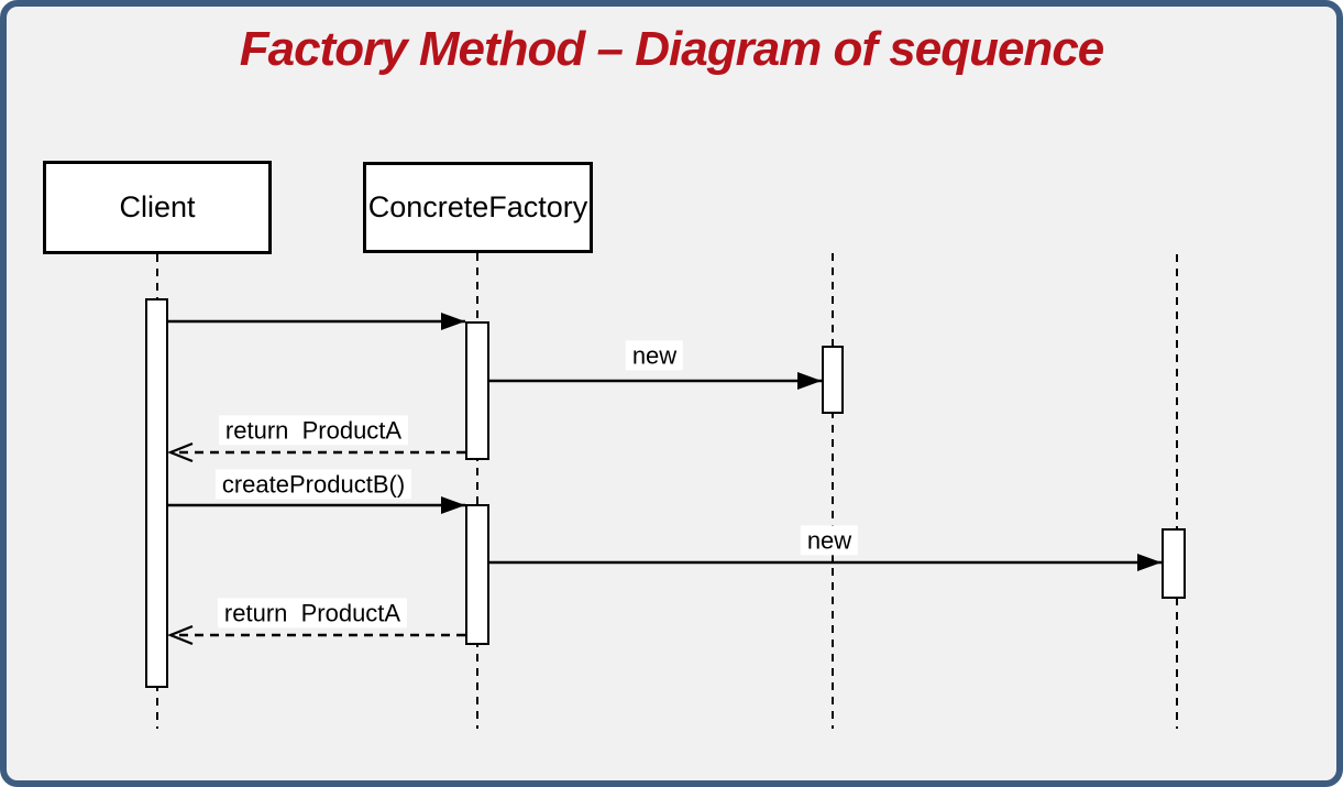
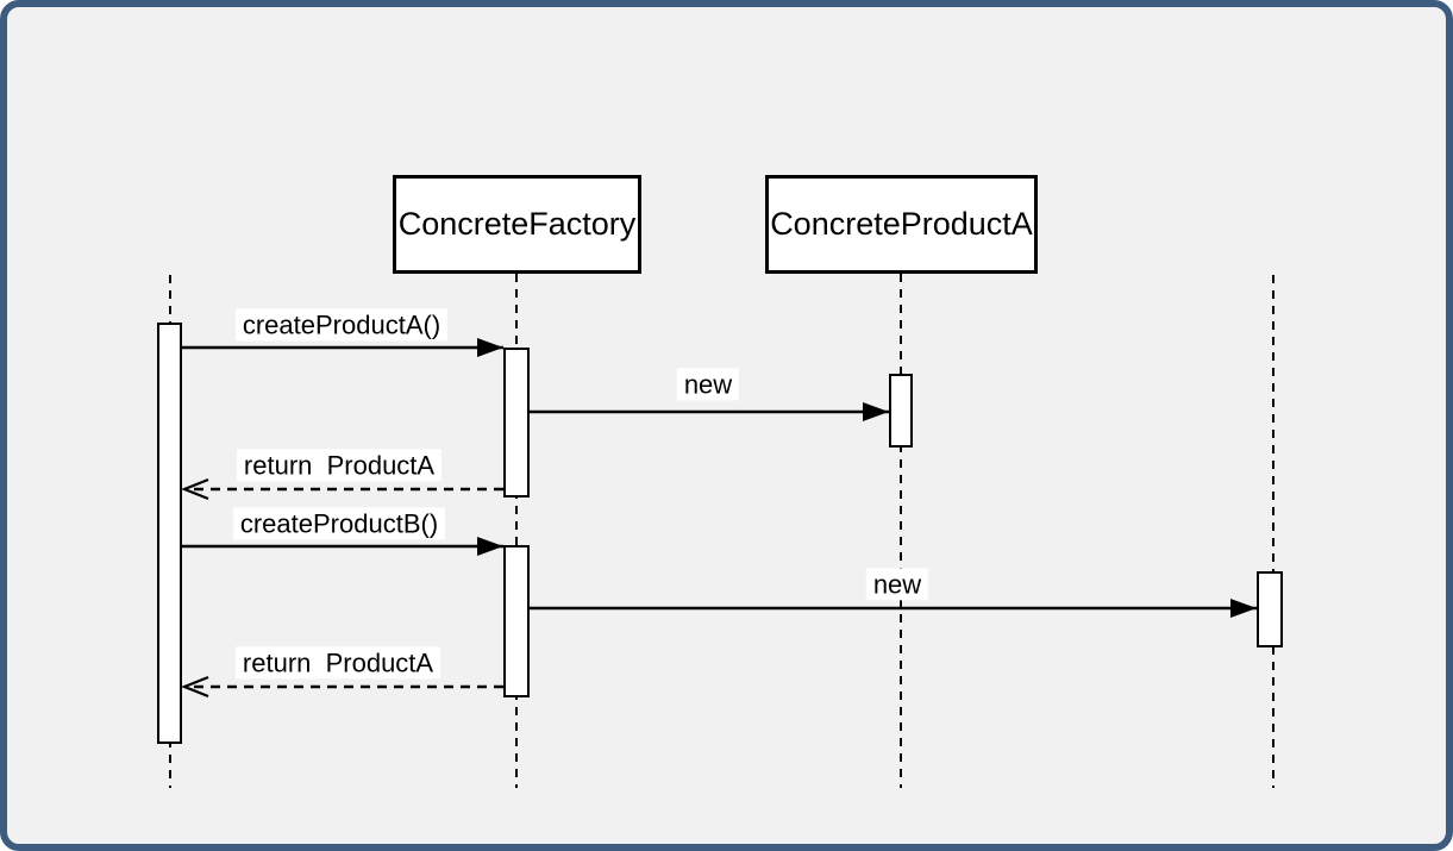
- Factory Method – Diagram of sequence
- Client
  ConcreteFactory
+ ConcreteProductA
+ createProductA()
  new
  return ProductA
  createProductB()
  new
  return ProductA
